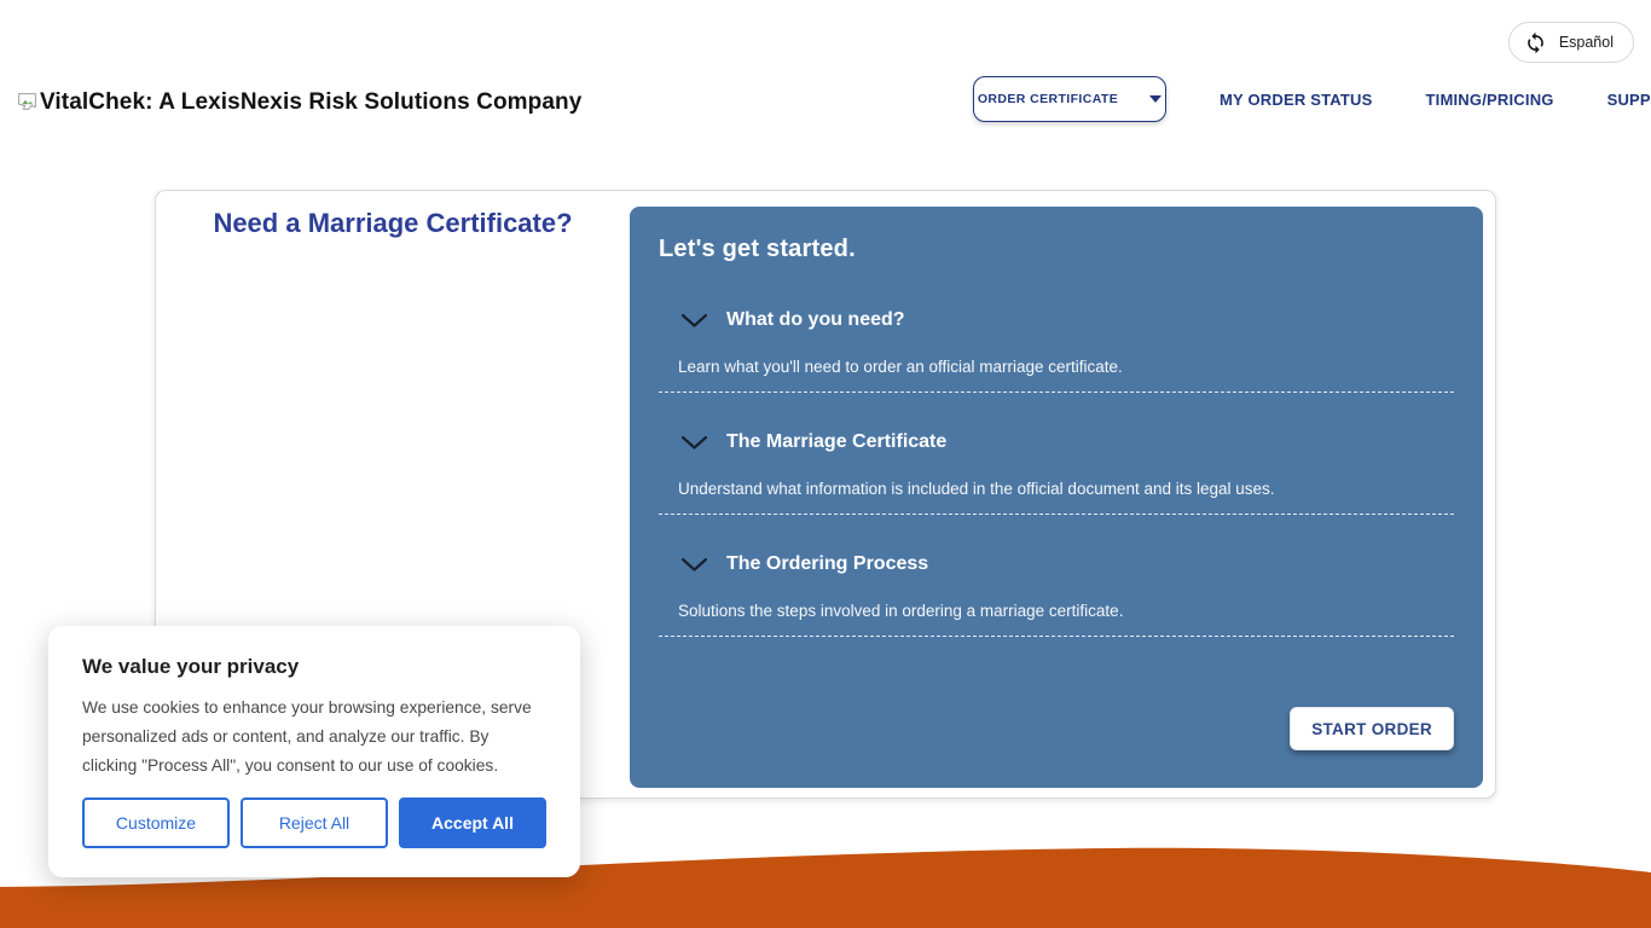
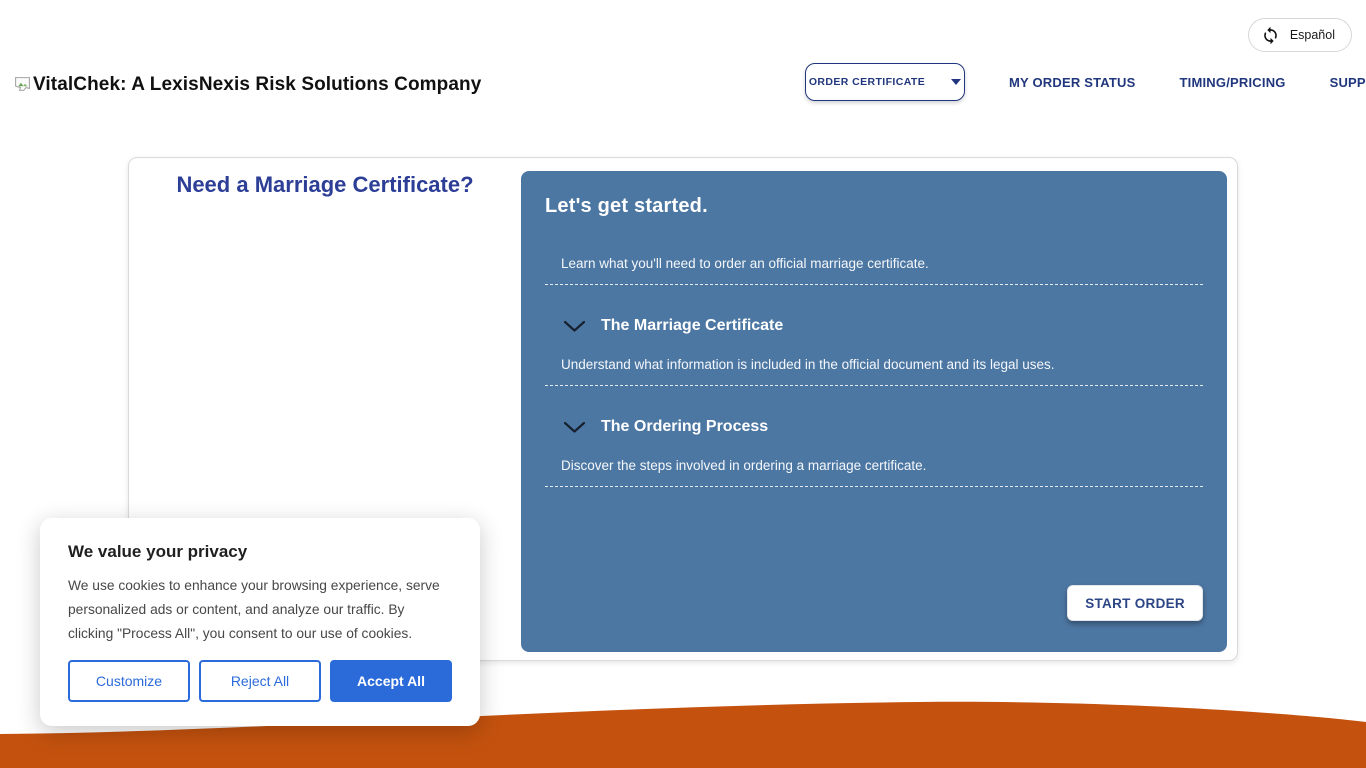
  Español
  VitalChek: A LexisNexis Risk Solutions Company
  ORDER CERTIFICATE
  MY ORDER STATUS
  TIMING/PRICING
  Need a Marriage Certificate?
  Let's get started.
- What do you need?
  Learn what you'll need to order an official marriage certificate.
  The Marriage Certificate
  Understand what information is included in the official document and its legal uses.
  The Ordering Process
- Solutions the steps involved in ordering a marriage certificate.
+ Discover the steps involved in ordering a marriage certificate.
  START ORDER
  We value your privacy
  We use cookies to enhance your browsing experience, serve personalized ads or content, and analyze our traffic. By clicking "Process All", you consent to our use of cookies.
  Customize
  Reject All
  Accept All
